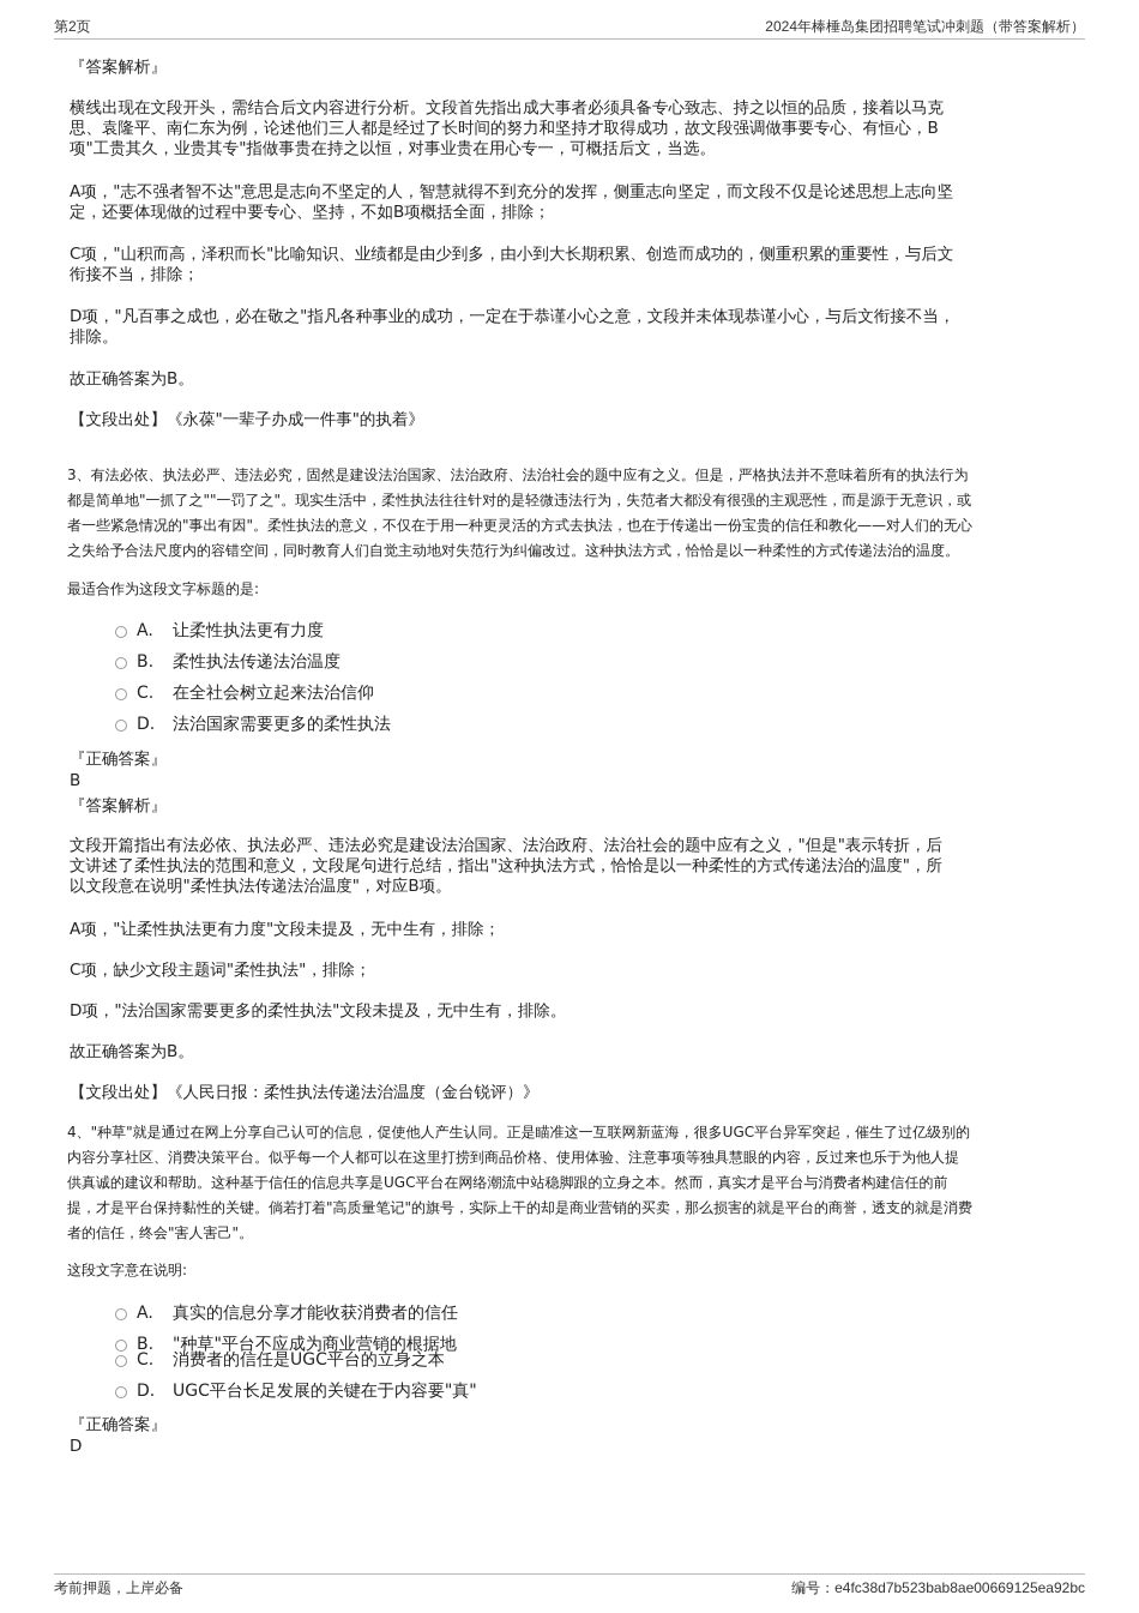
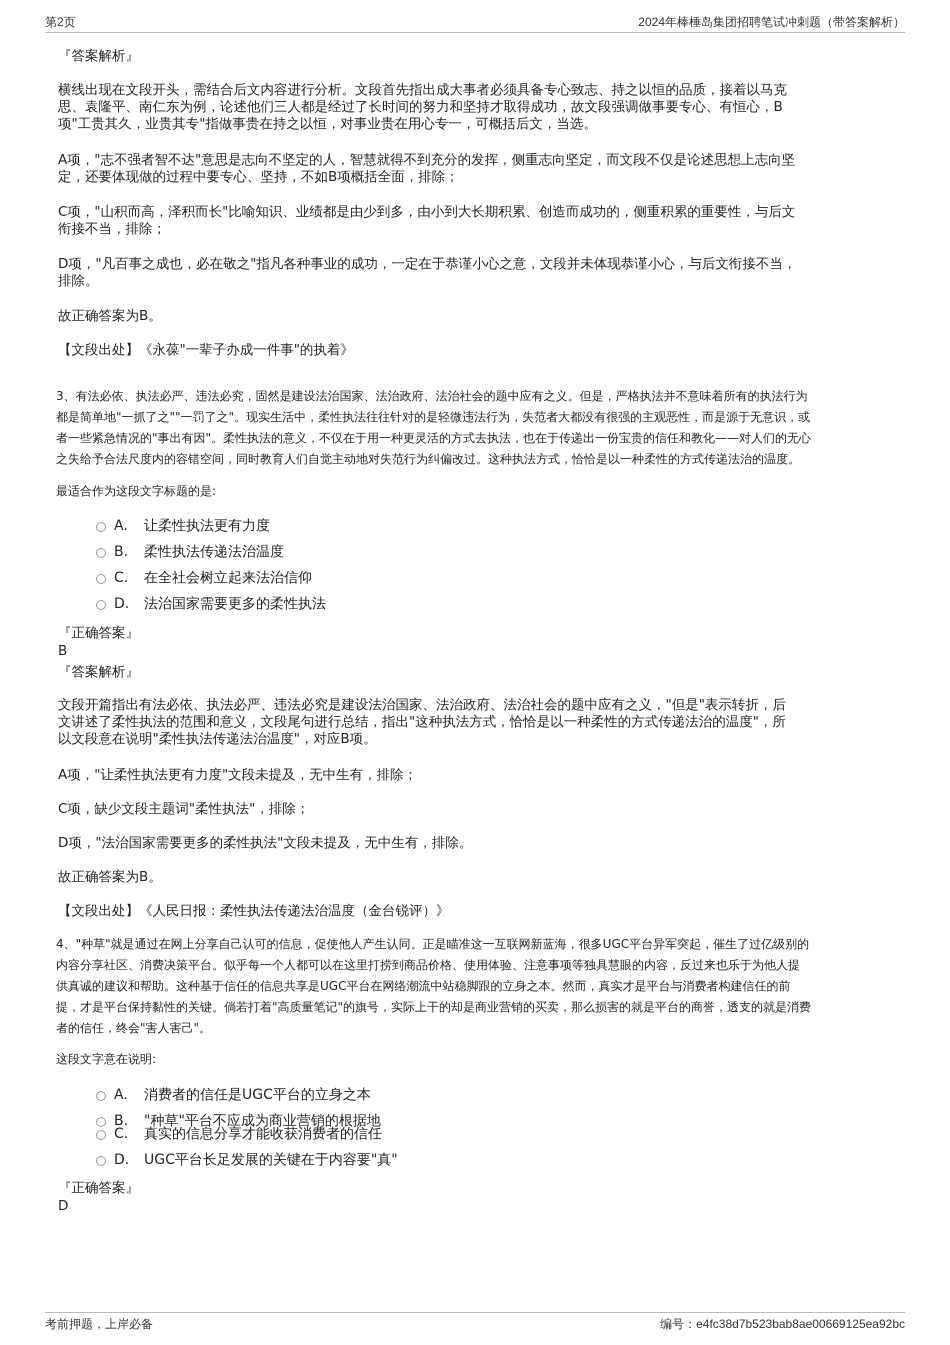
  第2页
  2024年棒棰岛集团招聘笔试冲刺题（带答案解析）
  『答案解析』
  横线出现在文段开头，需结合后文内容进行分析。文段首先指出成大事者必须具备专心致志、持之以恒的品质，接着以马克
  思、袁隆平、南仁东为例，论述他们三人都是经过了长时间的努力和坚持才取得成功，故文段强调做事要专心、有恒心，B
  项"工贵其久，业贵其专"指做事贵在持之以恒，对事业贵在用心专一，可概括后文，当选。
  A项，"志不强者智不达"意思是志向不坚定的人，智慧就得不到充分的发挥，侧重志向坚定，而文段不仅是论述思想上志向坚
  定，还要体现做的过程中要专心、坚持，不如B项概括全面，排除；
  C项，"山积而高，泽积而长"比喻知识、业绩都是由少到多，由小到大长期积累、创造而成功的，侧重积累的重要性，与后文
  衔接不当，排除；
  D项，"凡百事之成也，必在敬之"指凡各种事业的成功，一定在于恭谨小心之意，文段并未体现恭谨小心，与后文衔接不当，
  排除。
  故正确答案为B。
  【文段出处】《永葆"一辈子办成一件事"的执着》
  3、有法必依、执法必严、违法必究，固然是建设法治国家、法治政府、法治社会的题中应有之义。但是，严格执法并不意味着所有的执法行为
  都是简单地"一抓了之""一罚了之"。现实生活中，柔性执法往往针对的是轻微违法行为，失范者大都没有很强的主观恶性，而是源于无意识，或
  者一些紧急情况的"事出有因"。柔性执法的意义，不仅在于用一种更灵活的方式去执法，也在于传递出一份宝贵的信任和教化——对人们的无心
  之失给予合法尺度内的容错空间，同时教育人们自觉主动地对失范行为纠偏改过。这种执法方式，恰恰是以一种柔性的方式传递法治的温度。
  最适合作为这段文字标题的是:
  A. 让柔性执法更有力度
  B. 柔性执法传递法治温度
  C. 在全社会树立起来法治信仰
  D. 法治国家需要更多的柔性执法
  『正确答案』
  B
  『答案解析』
  文段开篇指出有法必依、执法必严、违法必究是建设法治国家、法治政府、法治社会的题中应有之义，"但是"表示转折，后
  文讲述了柔性执法的范围和意义，文段尾句进行总结，指出"这种执法方式，恰恰是以一种柔性的方式传递法治的温度"，所
  以文段意在说明"柔性执法传递法治温度"，对应B项。
  A项，"让柔性执法更有力度"文段未提及，无中生有，排除；
  C项，缺少文段主题词"柔性执法"，排除；
  D项，"法治国家需要更多的柔性执法"文段未提及，无中生有，排除。
  故正确答案为B。
  【文段出处】《人民日报：柔性执法传递法治温度（金台锐评）》
  4、"种草"就是通过在网上分享自己认可的信息，促使他人产生认同。正是瞄准这一互联网新蓝海，很多UGC平台异军突起，催生了过亿级别的
  内容分享社区、消费决策平台。似乎每一个人都可以在这里打捞到商品价格、使用体验、注意事项等独具慧眼的内容，反过来也乐于为他人提
  供真诚的建议和帮助。这种基于信任的信息共享是UGC平台在网络潮流中站稳脚跟的立身之本。然而，真实才是平台与消费者构建信任的前
  提，才是平台保持黏性的关键。倘若打着"高质量笔记"的旗号，实际上干的却是商业营销的买卖，那么损害的就是平台的商誉，透支的就是消费
  者的信任，终会"害人害己"。
  这段文字意在说明:
- A. 真实的信息分享才能收获消费者的信任
+ A. 消费者的信任是UGC平台的立身之本
  B. "种草"平台不应成为商业营销的根据地
- C. 消费者的信任是UGC平台的立身之本
+ C. 真实的信息分享才能收获消费者的信任
  D. UGC平台长足发展的关键在于内容要"真"
  『正确答案』
  D
  考前押题，上岸必备
  编号：e4fc38d7b523bab8ae00669125ea92bc
